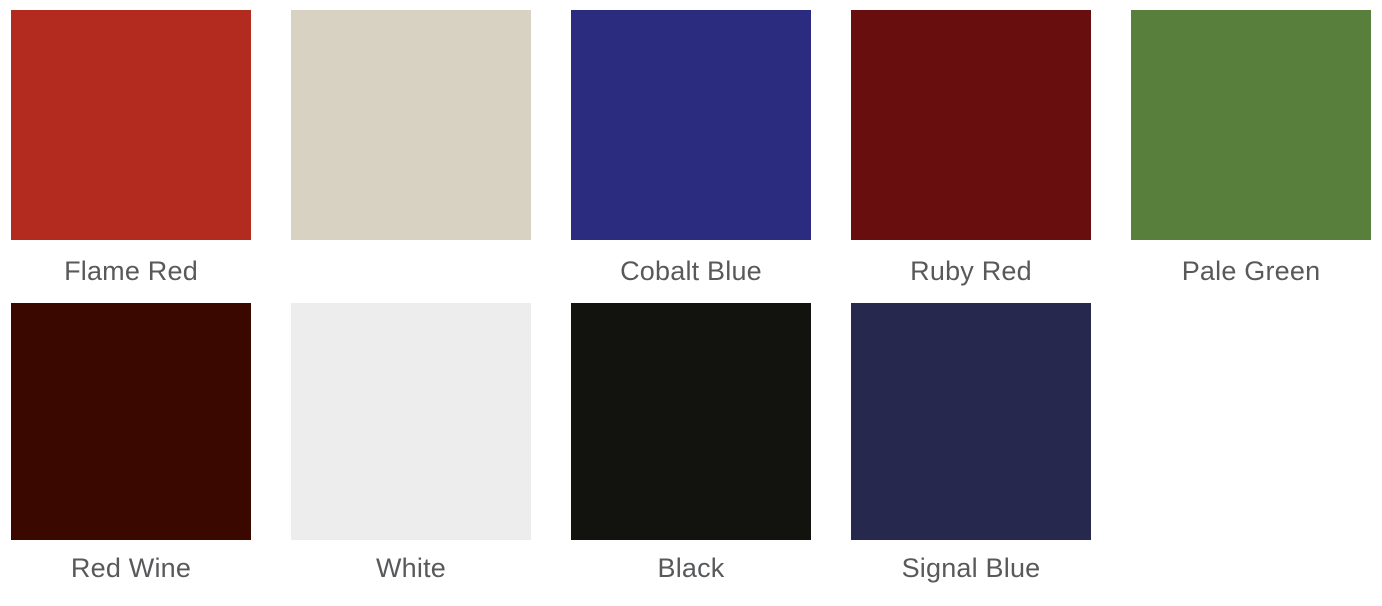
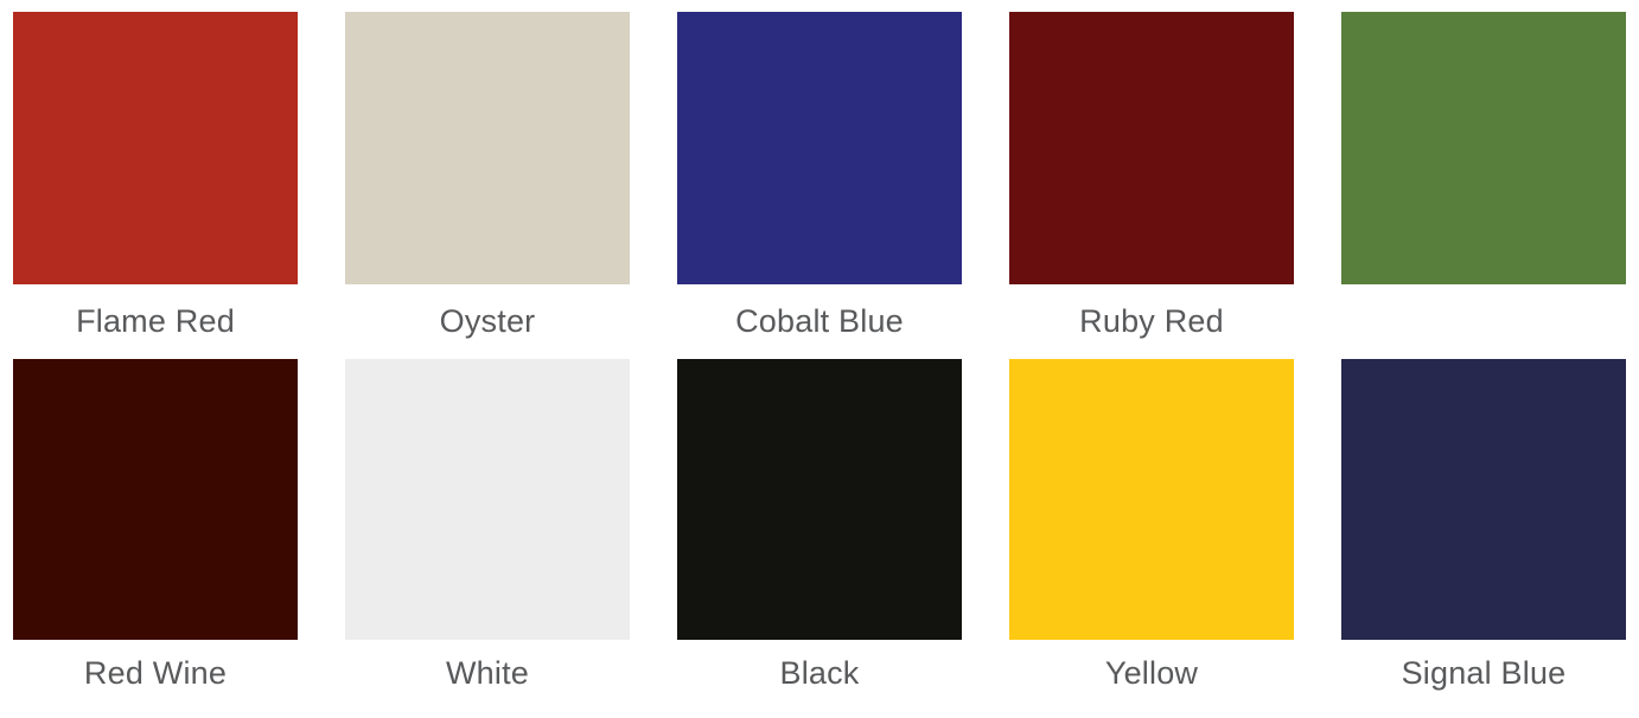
  Flame Red
+ Oyster
  Cobalt Blue
  Ruby Red
- Pale Green
  Red Wine
  White
  Black
+ Yellow
  Signal Blue
